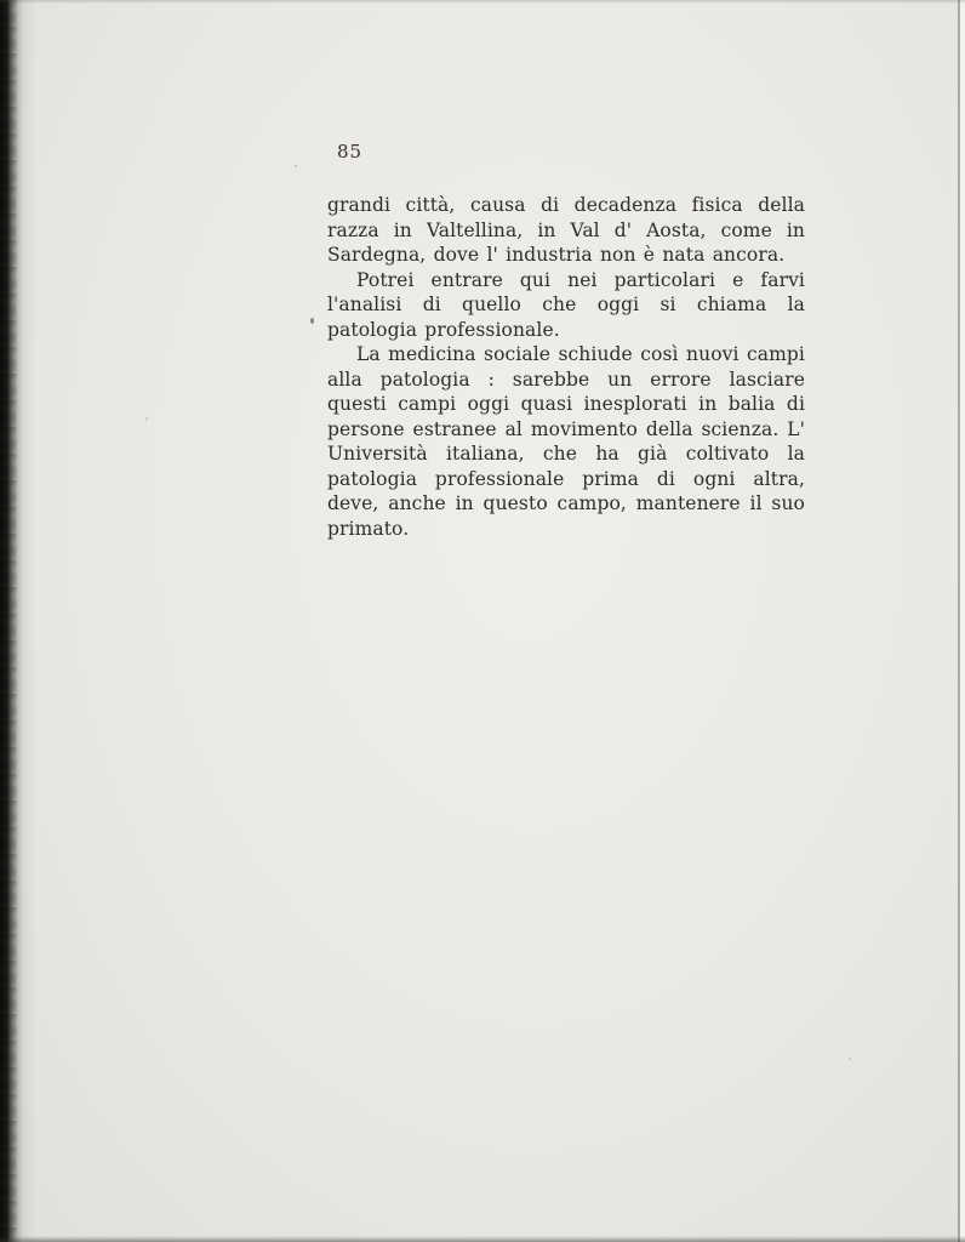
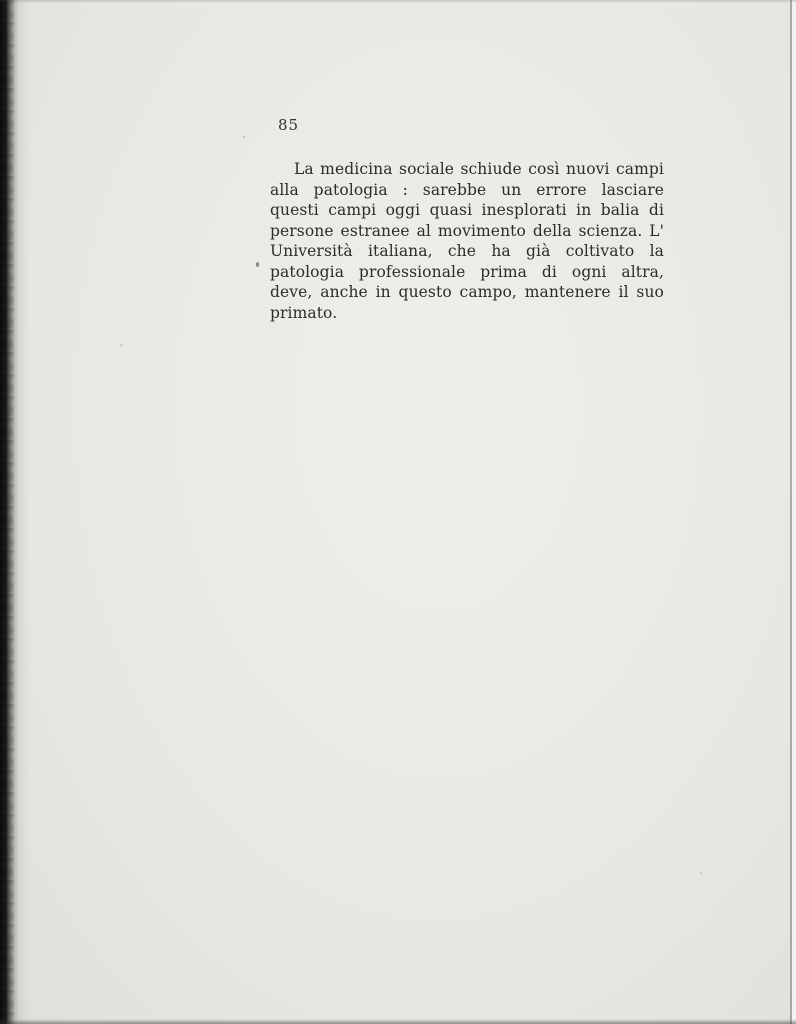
  85
- grandi città, causa di decadenza fisica della razza in Valtellina, in Val d' Aosta, come in Sardegna, dove l' industria non è nata ancora.
- Potrei entrare qui nei particolari e farvi l'analisi di quello che oggi si chiama la patologia professionale.
  La medicina sociale schiude così nuovi campi alla patologia : sarebbe un errore lasciare questi campi oggi quasi inesplorati in balia di persone estranee al movimento della scienza. L' Università italiana, che ha già coltivato la patologia professionale prima di ogni altra, deve, anche in questo campo, mantenere il suo primato.
